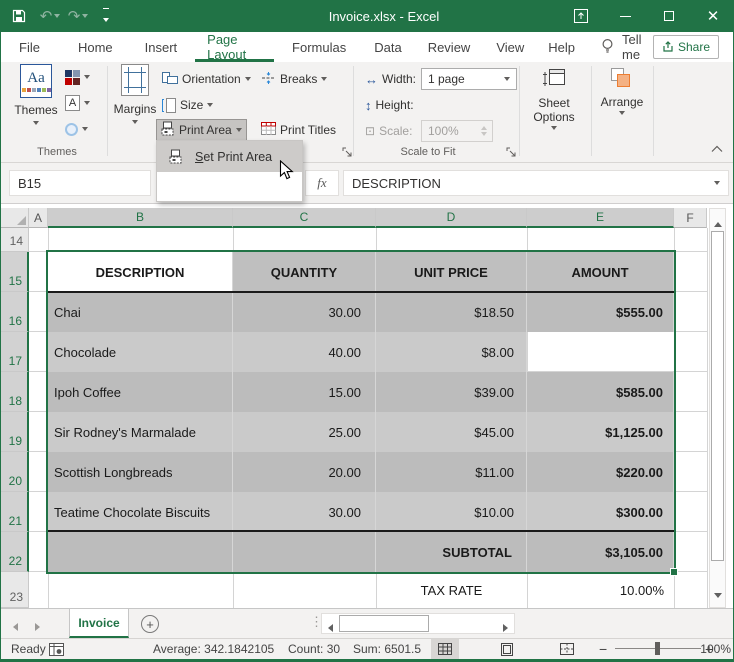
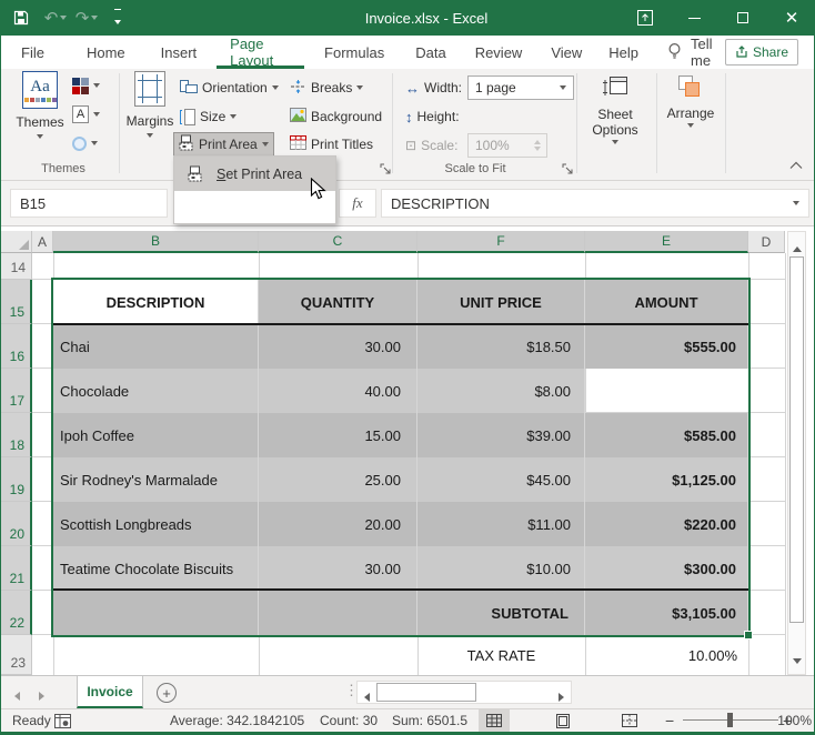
  ↶
  ↷
  Invoice.xlsx - Excel
  ✕
  File
  Home
  Insert
  Page Layout
  Formulas
  Data
  Review
  View
  Help
  Tell me
  Share
  Aa
  Themes
  A
  Themes
  Margins
  Orientation
  Size
  Print Area
  Breaks
+ Background
  Print Titles
  ↔
  Width:
  1 page
  ↕
  Height:
  ⊡
  Scale:
  100%
  Scale to Fit
  Sheet Options
  Arrange
  B15
  fx
  DESCRIPTION
  Set Print Area
  A
  B
  C
- D
+ F
  E
- F
+ D
  14
  15
  16
  17
  18
  19
  20
  21
  22
  23
  DESCRIPTION
  QUANTITY
  UNIT PRICE
  AMOUNT
  Chai
  30.00
  $18.50
  $555.00
  Chocolade
  40.00
  $8.00
  Ipoh Coffee
  15.00
  $39.00
  $585.00
  Sir Rodney's Marmalade
  25.00
  $45.00
  $1,125.00
  Scottish Longbreads
  20.00
  $11.00
  $220.00
  Teatime Chocolate Biscuits
  30.00
  $10.00
  $300.00
  SUBTOTAL
  $3,105.00
  TAX RATE
  10.00%
  Invoice
  +
  ⋮
  Ready
  Average: 342.1842105
  Count: 30
  Sum: 6501.5
  −
  +
  100%
